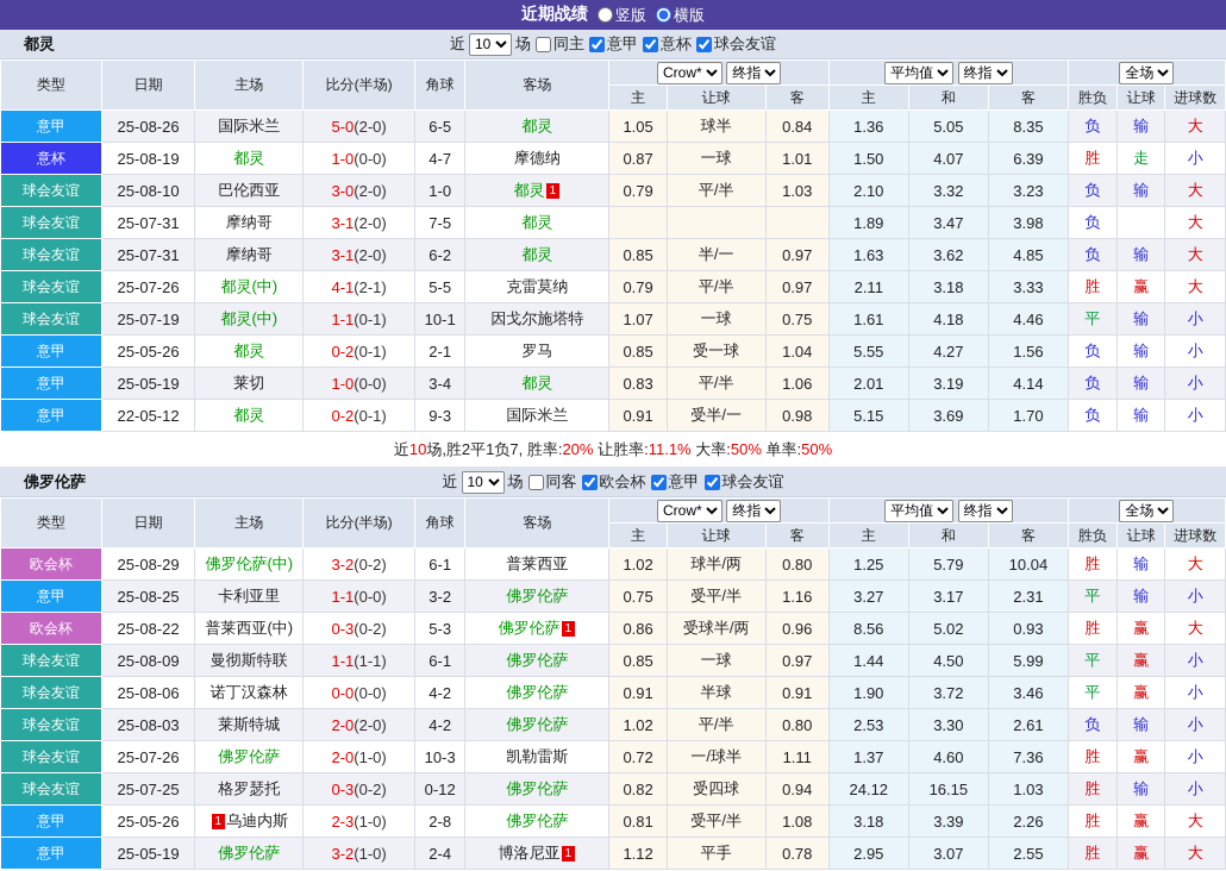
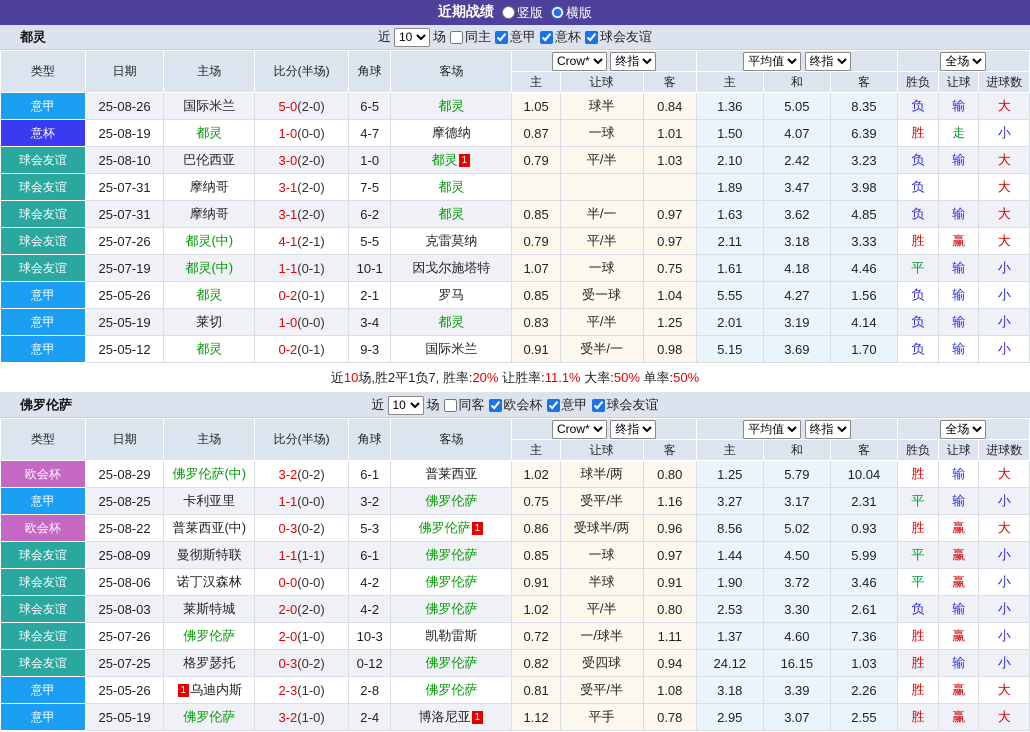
  近期战绩
  竖版
  横版
  都灵
  近
  10
  场
  同主
  意甲
  意杯
  球会友谊
  类型	日期	主场	比分(半场)	角球	客场	Crow* 终指	平均值 终指	全场
  主	让球	客	主	和	客	胜负	让球	进球数
  意甲	25-08-26	国际米兰	5-0(2-0)	6-5	都灵	1.05	球半	0.84	1.36	5.05	8.35	负	输	大
  意杯	25-08-19	都灵	1-0(0-0)	4-7	摩德纳	0.87	一球	1.01	1.50	4.07	6.39	胜	走	小
- 球会友谊	25-08-10	巴伦西亚	3-0(2-0)	1-0	都灵 1	0.79	平/半	1.03	2.10	3.32	3.23	负	输	大
+ 球会友谊	25-08-10	巴伦西亚	3-0(2-0)	1-0	都灵 1	0.79	平/半	1.03	2.10	2.42	3.23	负	输	大
  球会友谊	25-07-31	摩纳哥	3-1(2-0)	7-5	都灵				1.89	3.47	3.98	负		大
  球会友谊	25-07-31	摩纳哥	3-1(2-0)	6-2	都灵	0.85	半/一	0.97	1.63	3.62	4.85	负	输	大
  球会友谊	25-07-26	都灵(中)	4-1(2-1)	5-5	克雷莫纳	0.79	平/半	0.97	2.11	3.18	3.33	胜	赢	大
  球会友谊	25-07-19	都灵(中)	1-1(0-1)	10-1	因戈尔施塔特	1.07	一球	0.75	1.61	4.18	4.46	平	输	小
  意甲	25-05-26	都灵	0-2(0-1)	2-1	罗马	0.85	受一球	1.04	5.55	4.27	1.56	负	输	小
- 意甲	25-05-19	莱切	1-0(0-0)	3-4	都灵	0.83	平/半	1.06	2.01	3.19	4.14	负	输	小
+ 意甲	25-05-19	莱切	1-0(0-0)	3-4	都灵	0.83	平/半	1.25	2.01	3.19	4.14	负	输	小
- 意甲	22-05-12	都灵	0-2(0-1)	9-3	国际米兰	0.91	受半/一	0.98	5.15	3.69	1.70	负	输	小
+ 意甲	25-05-12	都灵	0-2(0-1)	9-3	国际米兰	0.91	受半/一	0.98	5.15	3.69	1.70	负	输	小
  近10场,胜2平1负7, 胜率:20% 让胜率:11.1% 大率:50% 单率:50%
  佛罗伦萨
  近
  10
  场
  同客
  欧会杯
  意甲
  球会友谊
  类型	日期	主场	比分(半场)	角球	客场	Crow* 终指	平均值 终指	全场
  主	让球	客	主	和	客	胜负	让球	进球数
  欧会杯	25-08-29	佛罗伦萨(中)	3-2(0-2)	6-1	普莱西亚	1.02	球半/两	0.80	1.25	5.79	10.04	胜	输	大
  意甲	25-08-25	卡利亚里	1-1(0-0)	3-2	佛罗伦萨	0.75	受平/半	1.16	3.27	3.17	2.31	平	输	小
  欧会杯	25-08-22	普莱西亚(中)	0-3(0-2)	5-3	佛罗伦萨 1	0.86	受球半/两	0.96	8.56	5.02	0.93	胜	赢	大
  球会友谊	25-08-09	曼彻斯特联	1-1(1-1)	6-1	佛罗伦萨	0.85	一球	0.97	1.44	4.50	5.99	平	赢	小
  球会友谊	25-08-06	诺丁汉森林	0-0(0-0)	4-2	佛罗伦萨	0.91	半球	0.91	1.90	3.72	3.46	平	赢	小
  球会友谊	25-08-03	莱斯特城	2-0(2-0)	4-2	佛罗伦萨	1.02	平/半	0.80	2.53	3.30	2.61	负	输	小
  球会友谊	25-07-26	佛罗伦萨	2-0(1-0)	10-3	凯勒雷斯	0.72	一/球半	1.11	1.37	4.60	7.36	胜	赢	小
  球会友谊	25-07-25	格罗瑟托	0-3(0-2)	0-12	佛罗伦萨	0.82	受四球	0.94	24.12	16.15	1.03	胜	输	小
  意甲	25-05-26	1 乌迪内斯	2-3(1-0)	2-8	佛罗伦萨	0.81	受平/半	1.08	3.18	3.39	2.26	胜	赢	大
  意甲	25-05-19	佛罗伦萨	3-2(1-0)	2-4	博洛尼亚 1	1.12	平手	0.78	2.95	3.07	2.55	胜	赢	大
